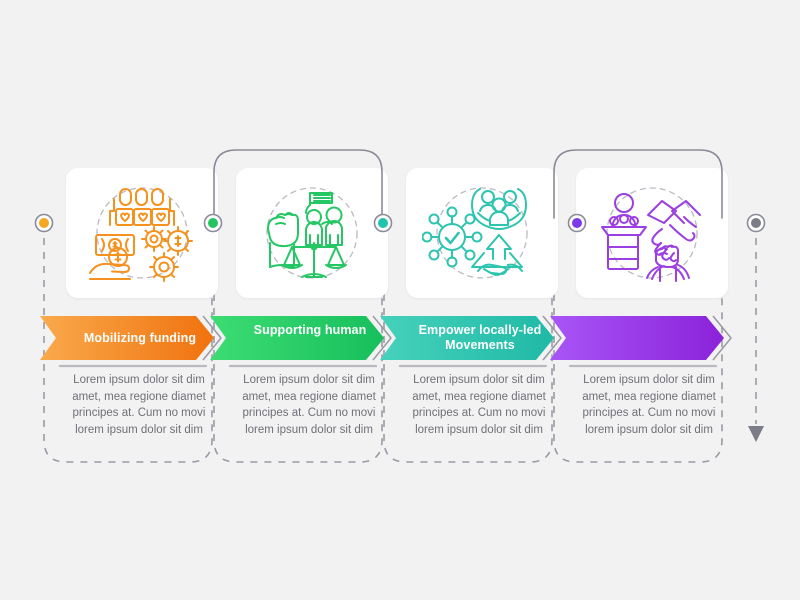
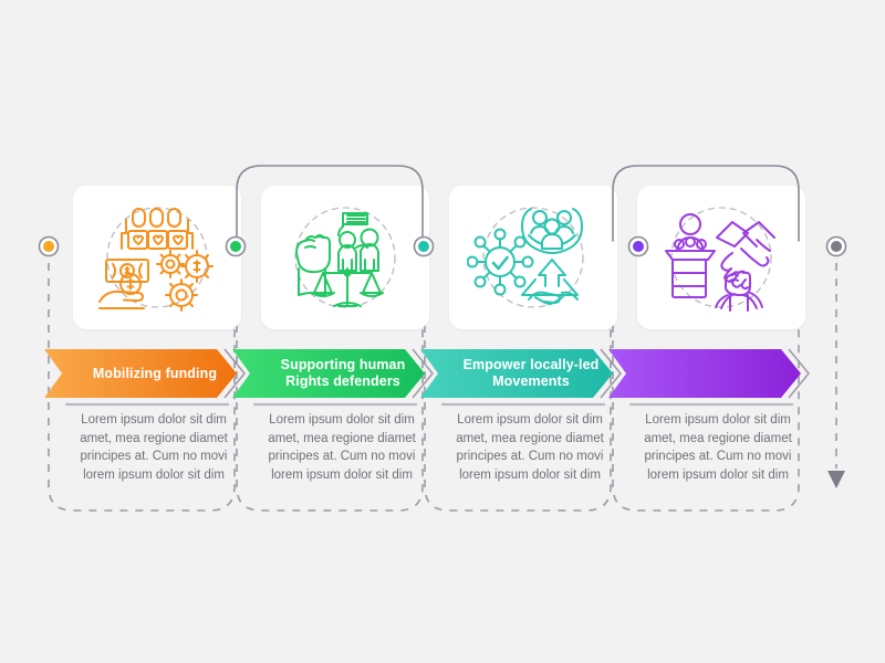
  Mobilizing funding
  Supporting human
+ Rights defenders
  Empower locally-led
  Movements
  Lorem ipsum dolor sit dim amet, mea regione diamet principes at. Cum no movi lorem ipsum dolor sit dim
  Lorem ipsum dolor sit dim amet, mea regione diamet principes at. Cum no movi lorem ipsum dolor sit dim
  Lorem ipsum dolor sit dim amet, mea regione diamet principes at. Cum no movi lorem ipsum dolor sit dim
  Lorem ipsum dolor sit dim amet, mea regione diamet principes at. Cum no movi lorem ipsum dolor sit dim
